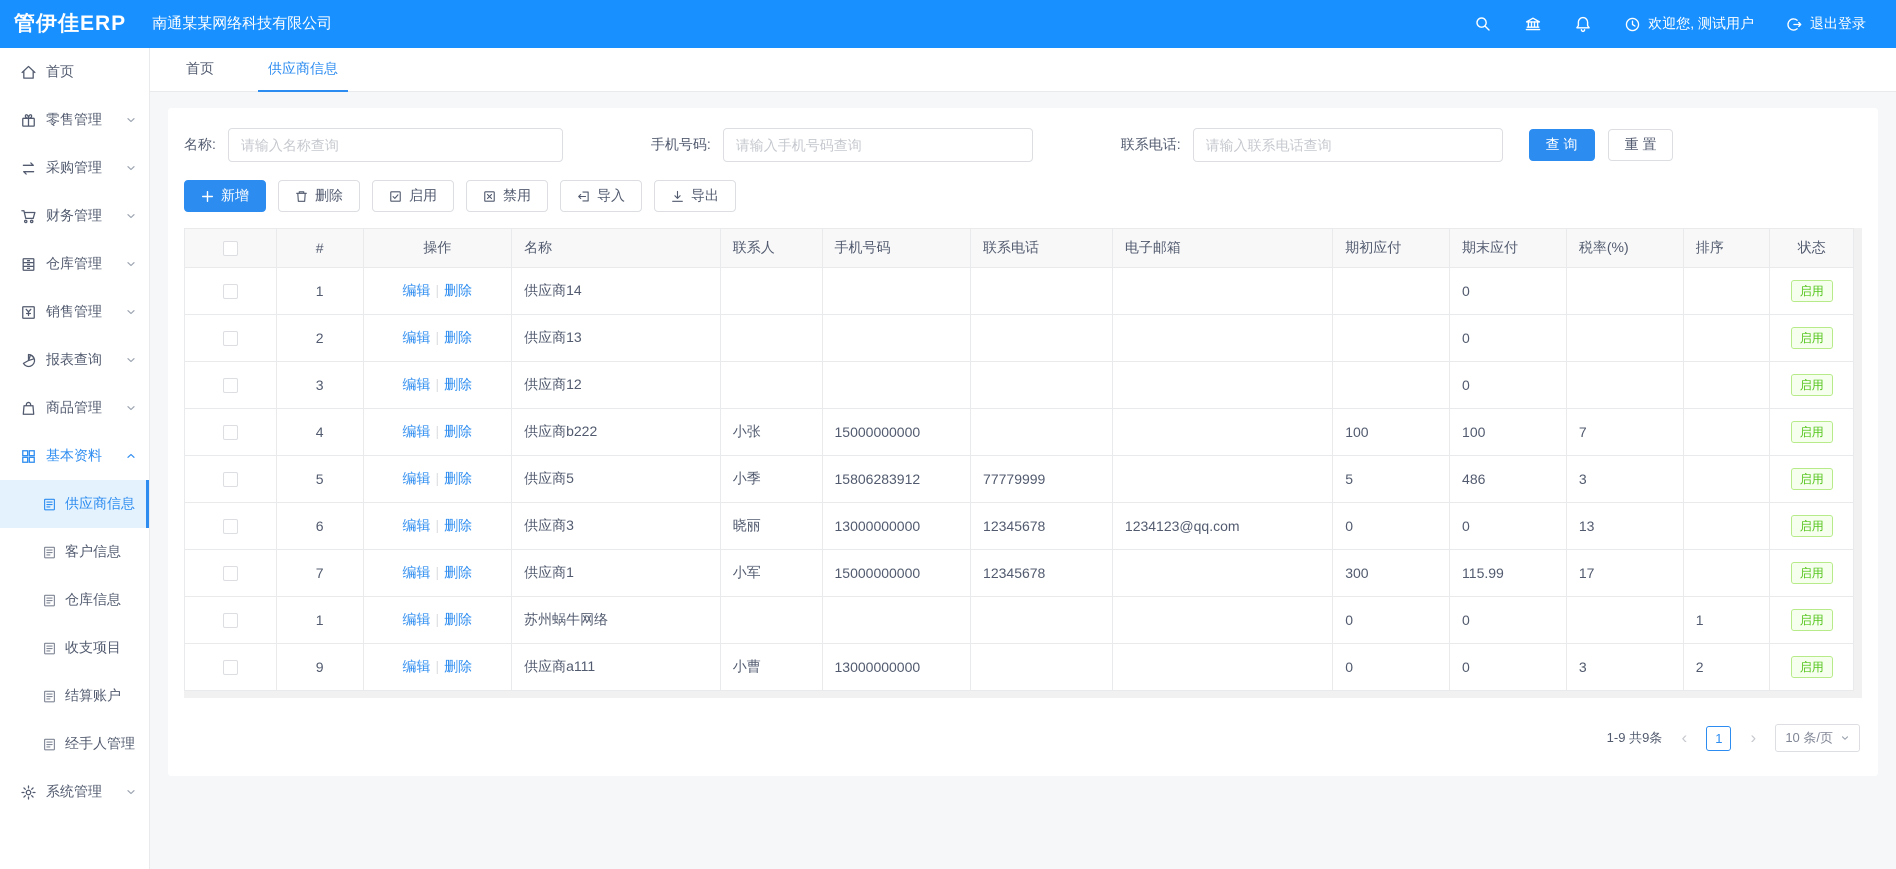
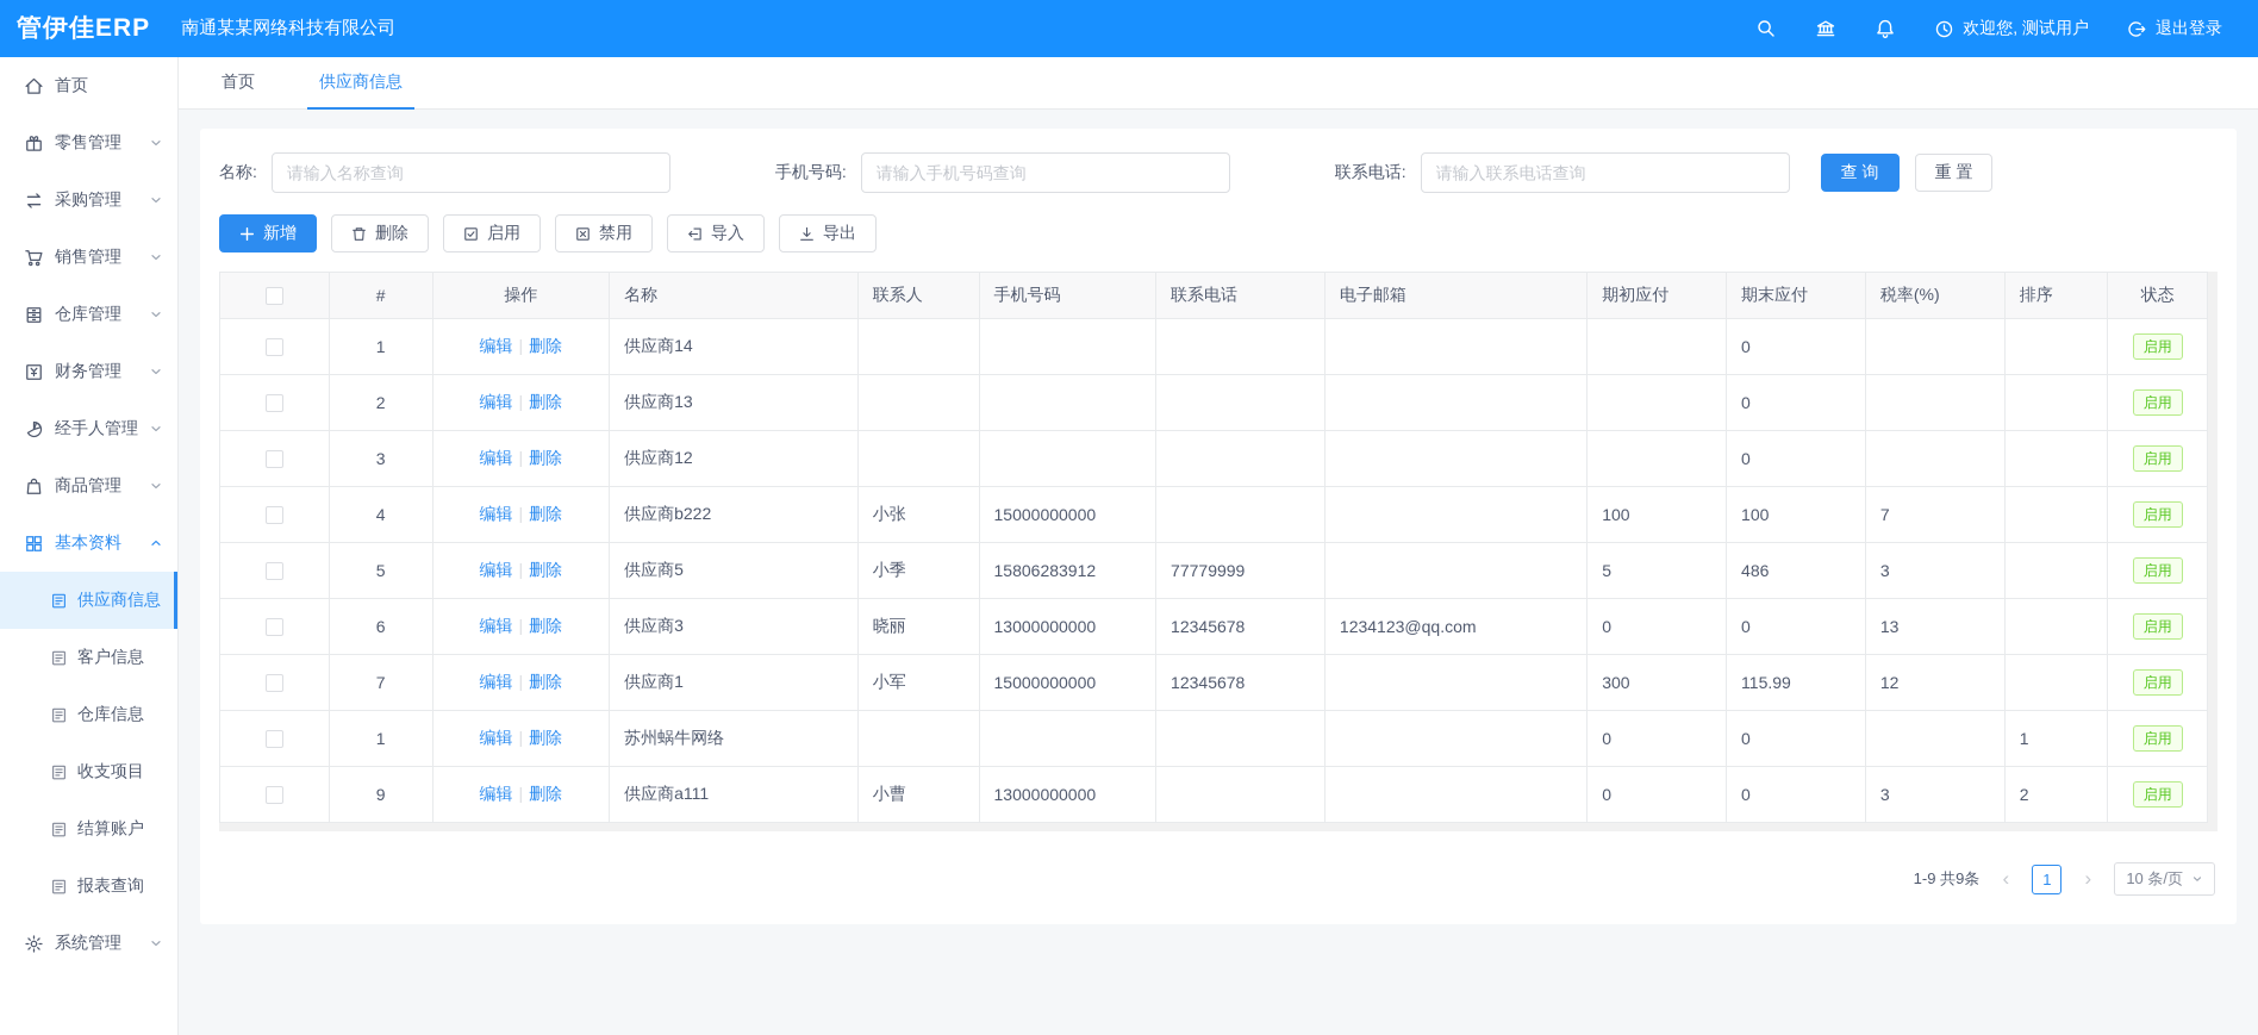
  管伊佳ERP
  南通某某网络科技有限公司
  欢迎您, 测试用户
  退出登录
  首页
  零售管理
  采购管理
- 财务管理
+ 销售管理
  仓库管理
- 销售管理
+ 财务管理
- 报表查询
+ 经手人管理
  商品管理
  基本资料
  供应商信息
  客户信息
  仓库信息
  收支项目
  结算账户
- 经手人管理
+ 报表查询
  系统管理
  首页
  供应商信息
  名称:
  请输入名称查询
  手机号码:
  请输入手机号码查询
  联系电话:
  请输入联系电话查询
  查 询
  重 置
  新增
  删除
  启用
  禁用
  导入
  导出
  	#	操作	名称	联系人	手机号码	联系电话	电子邮箱	期初应付	期末应付	税率(%)	排序	状态
  	1	编辑 | 删除	供应商14						0			启用
  	2	编辑 | 删除	供应商13						0			启用
  	3	编辑 | 删除	供应商12						0			启用
  	4	编辑 | 删除	供应商b222	小张	15000000000			100	100	7		启用
  	5	编辑 | 删除	供应商5	小季	15806283912	77779999		5	486	3		启用
  	6	编辑 | 删除	供应商3	晓丽	13000000000	12345678	1234123@qq.com	0	0	13		启用
- 	7	编辑 | 删除	供应商1	小军	15000000000	12345678		300	115.99	17		启用
+ 	7	编辑 | 删除	供应商1	小军	15000000000	12345678		300	115.99	12		启用
  	1	编辑 | 删除	苏州蜗牛网络					0	0		1	启用
  	9	编辑 | 删除	供应商a111	小曹	13000000000			0	0	3	2	启用
  1-9 共9条
  ‹
  1
  ›
  10 条/页
